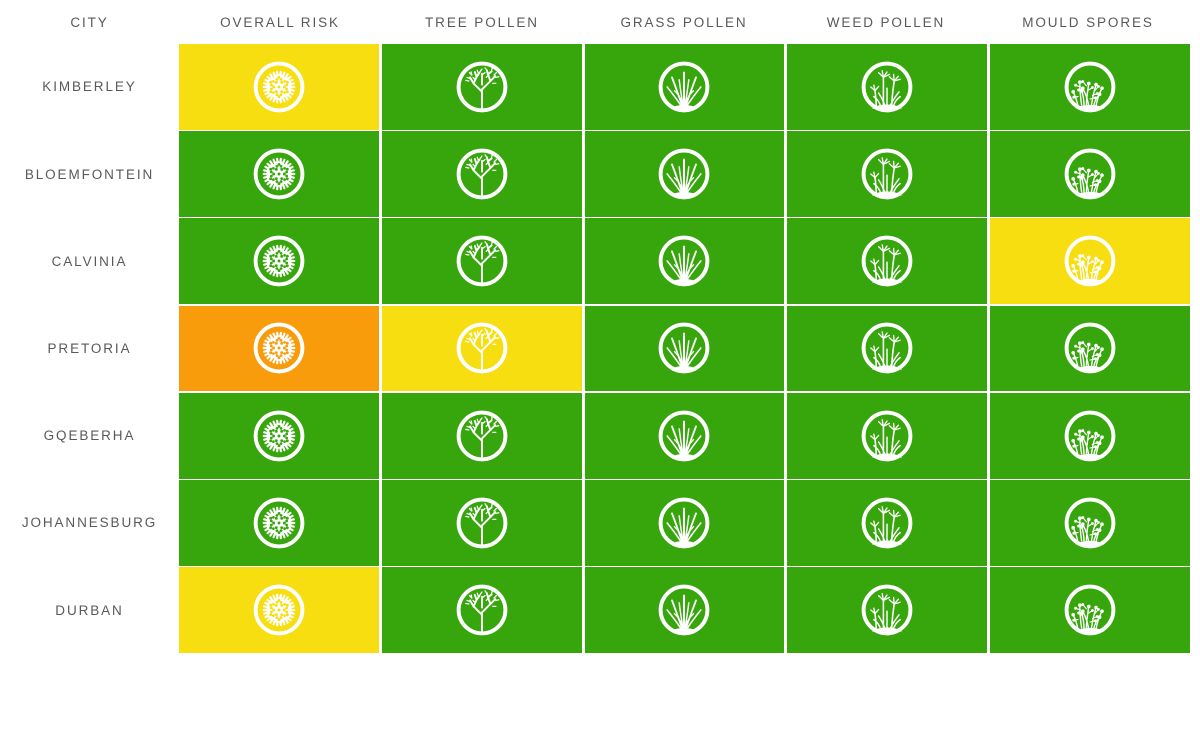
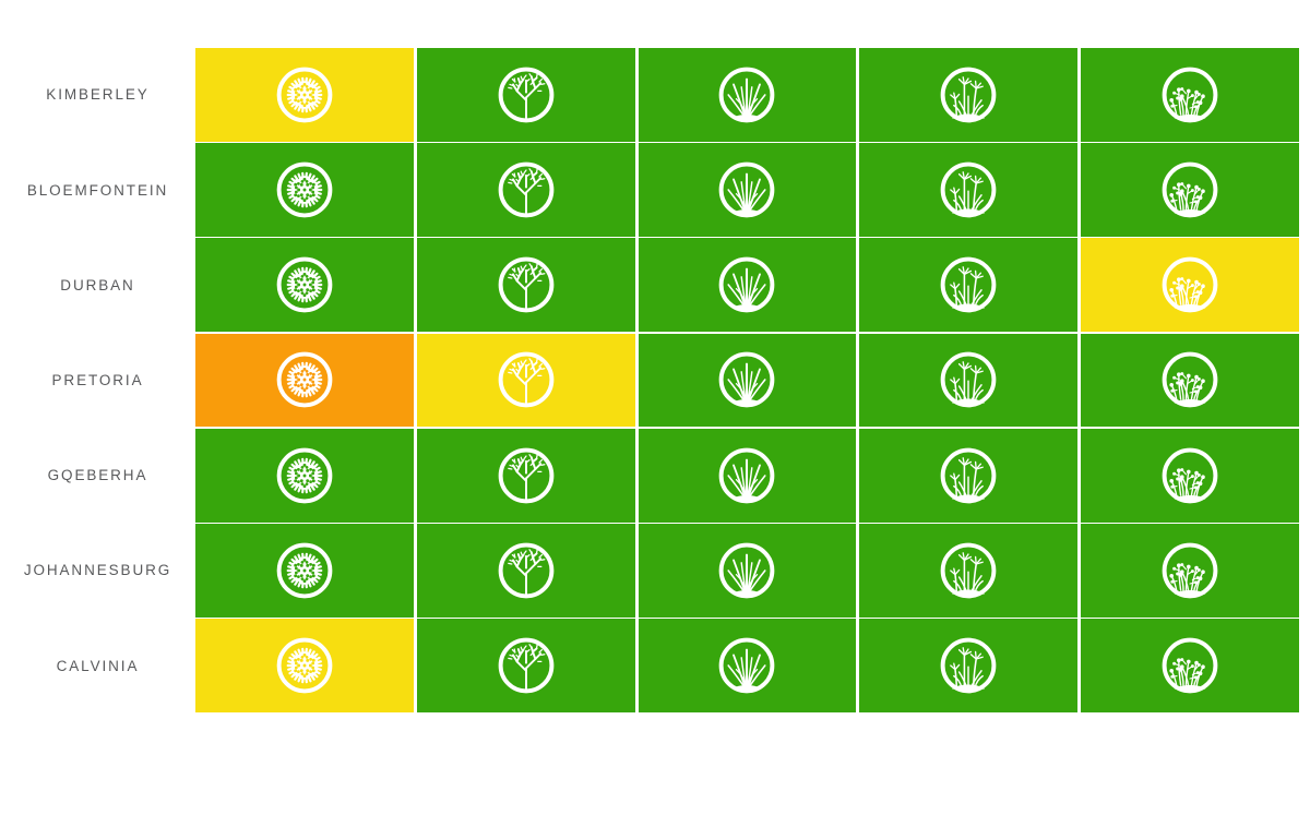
- CITY
- OVERALL RISK
- TREE POLLEN
- GRASS POLLEN
- WEED POLLEN
- MOULD SPORES
  KIMBERLEY
  BLOEMFONTEIN
- CALVINIA
+ DURBAN
  PRETORIA
  GQEBERHA
  JOHANNESBURG
- DURBAN
+ CALVINIA
